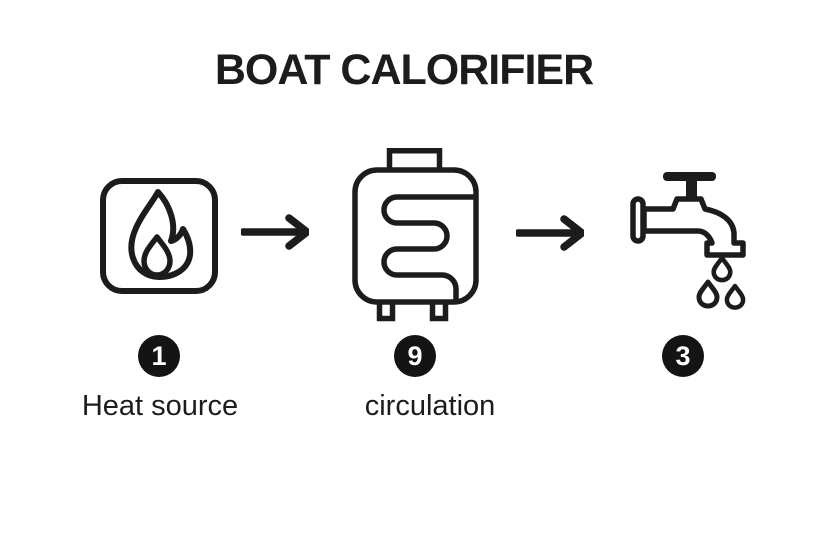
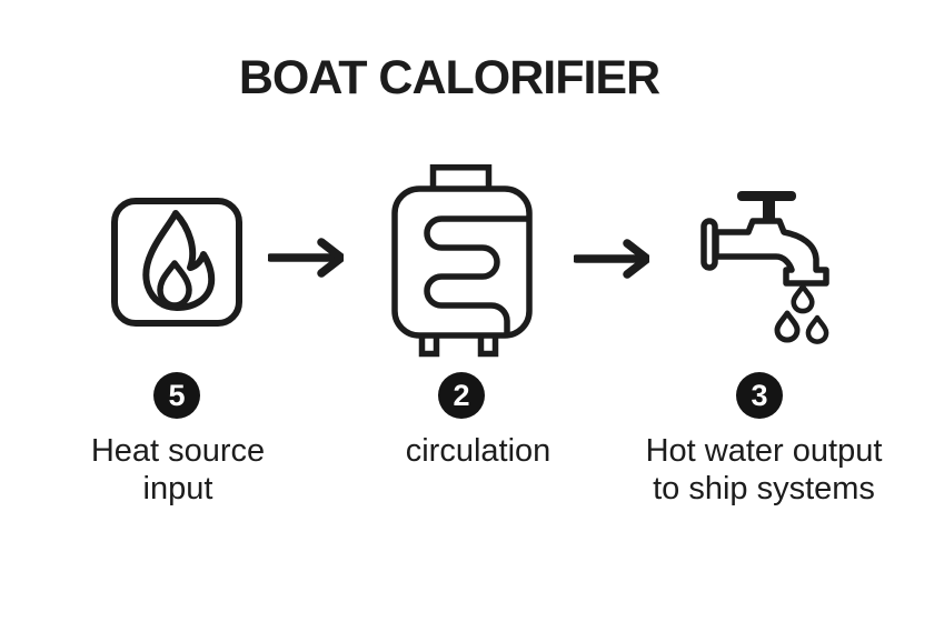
  BOAT CALORIFIER
- 1
+ 5
- 9
+ 2
  3
  Heat source
+ input
  circulation
+ Hot water output
+ to ship systems
